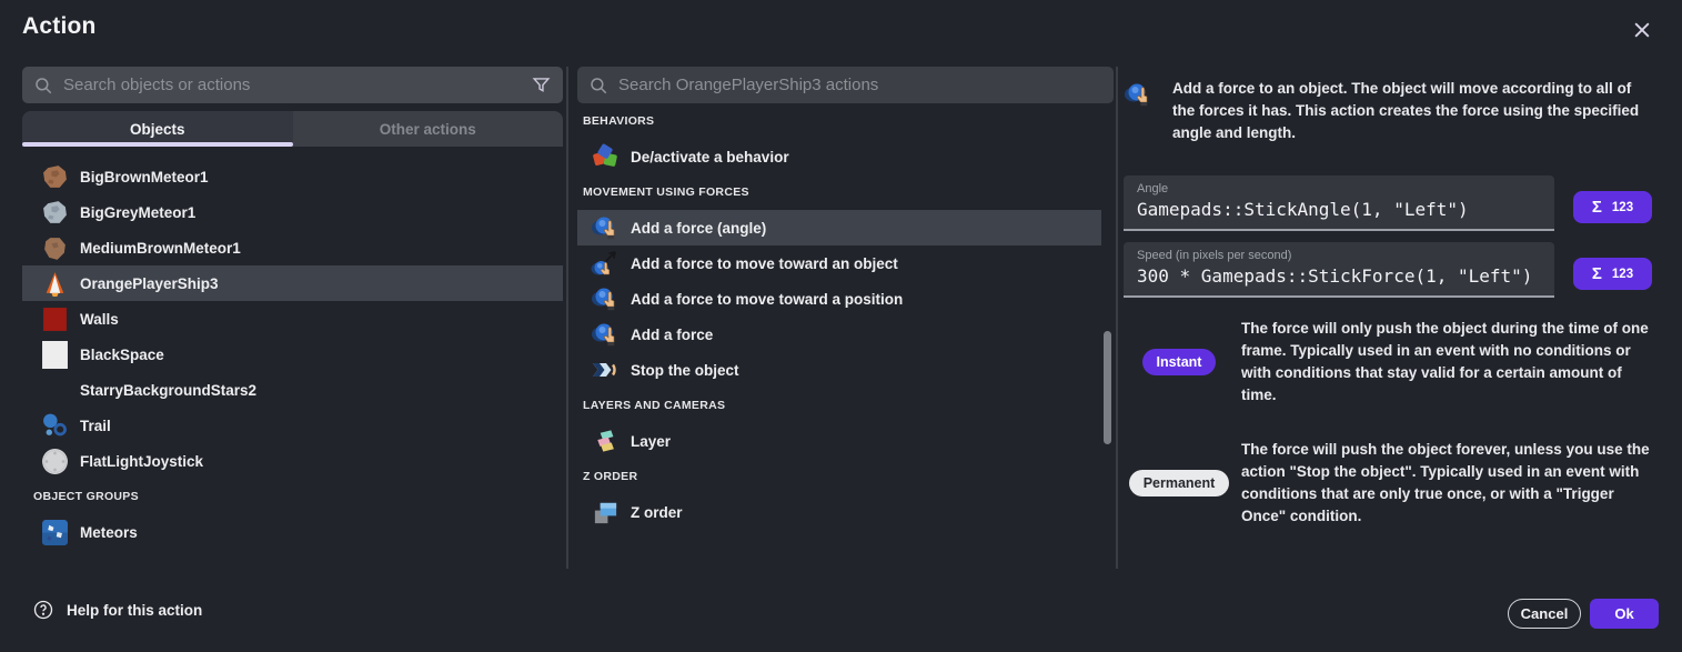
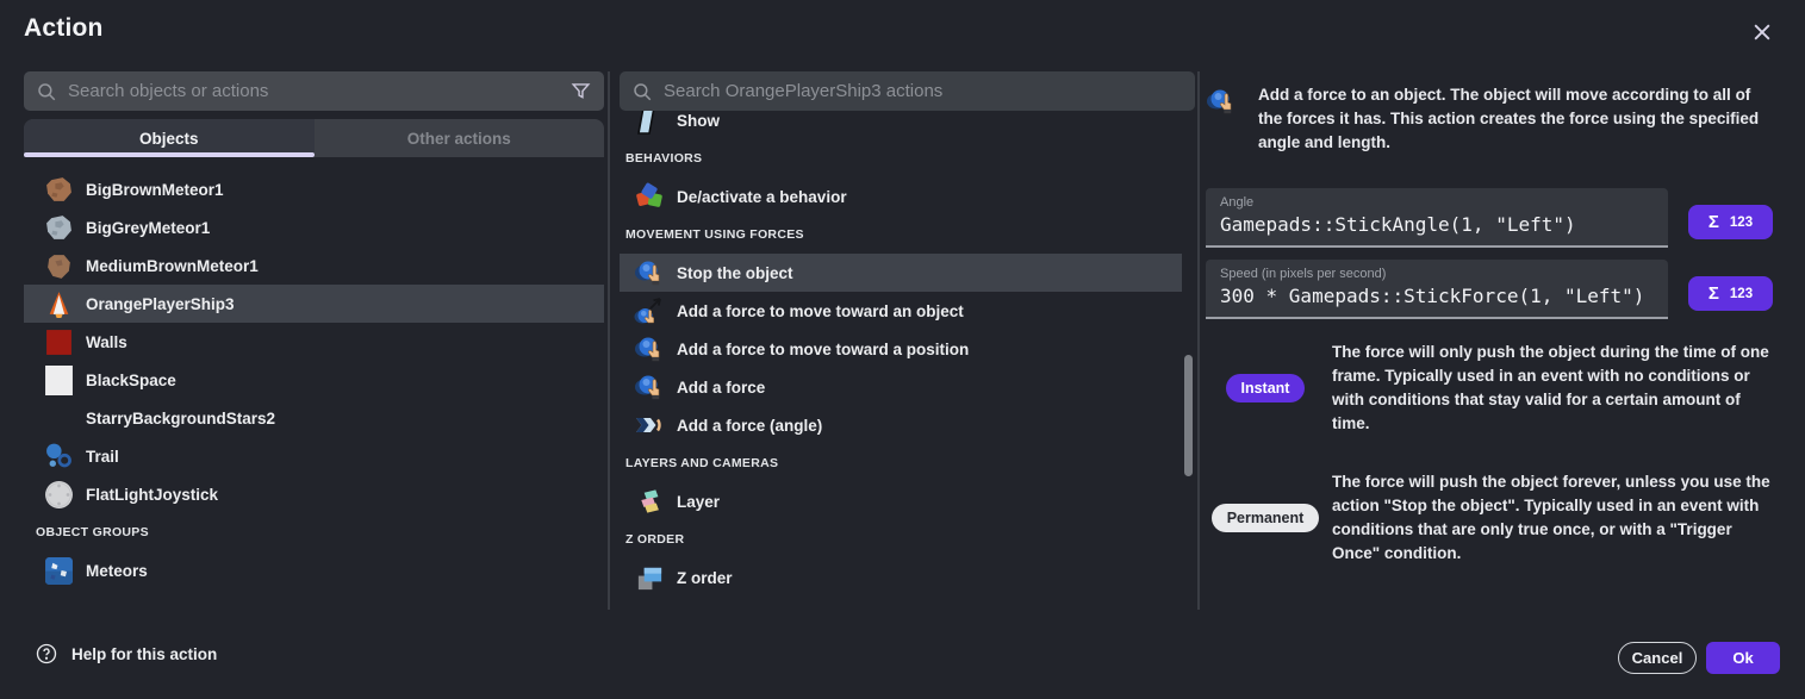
  Action
  Search objects or actions
  Objects
  Other actions
  BigBrownMeteor1
  BigGreyMeteor1
  MediumBrownMeteor1
  OrangePlayerShip3
  Walls
  BlackSpace
  StarryBackgroundStars2
  Trail
  FlatLightJoystick
  OBJECT GROUPS
  Meteors
  Search OrangePlayerShip3 actions
+ Show
  BEHAVIORS
  De/activate a behavior
  MOVEMENT USING FORCES
- Add a force (angle)
+ Stop the object
  Add a force to move toward an object
  Add a force to move toward a position
  Add a force
- Stop the object
+ Add a force (angle)
  LAYERS AND CAMERAS
  Layer
  Z ORDER
  Z order
  Add a force to an object. The object will move according to all of the forces it has. This action creates the force using the specified angle and length.
  Angle
  Gamepads::StickAngle(1, "Left")
  Σ
  123
  Speed (in pixels per second)
  300 * Gamepads::StickForce(1, "Left")
  Σ
  123
  Instant
  The force will only push the object during the time of one frame. Typically used in an event with no conditions or with conditions that stay valid for a certain amount of time.
  Permanent
  The force will push the object forever, unless you use the action "Stop the object". Typically used in an event with conditions that are only true once, or with a "Trigger Once" condition.
  Help for this action
  Cancel
  Ok
